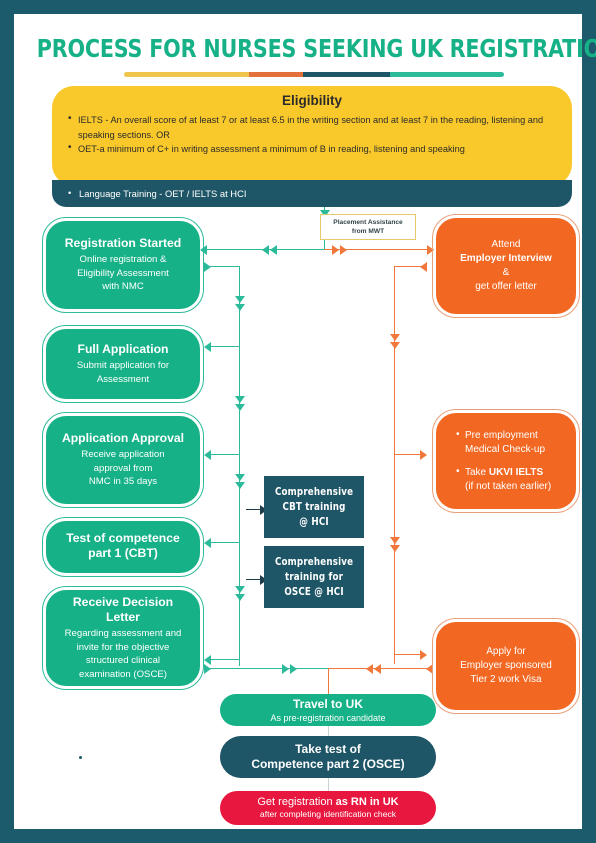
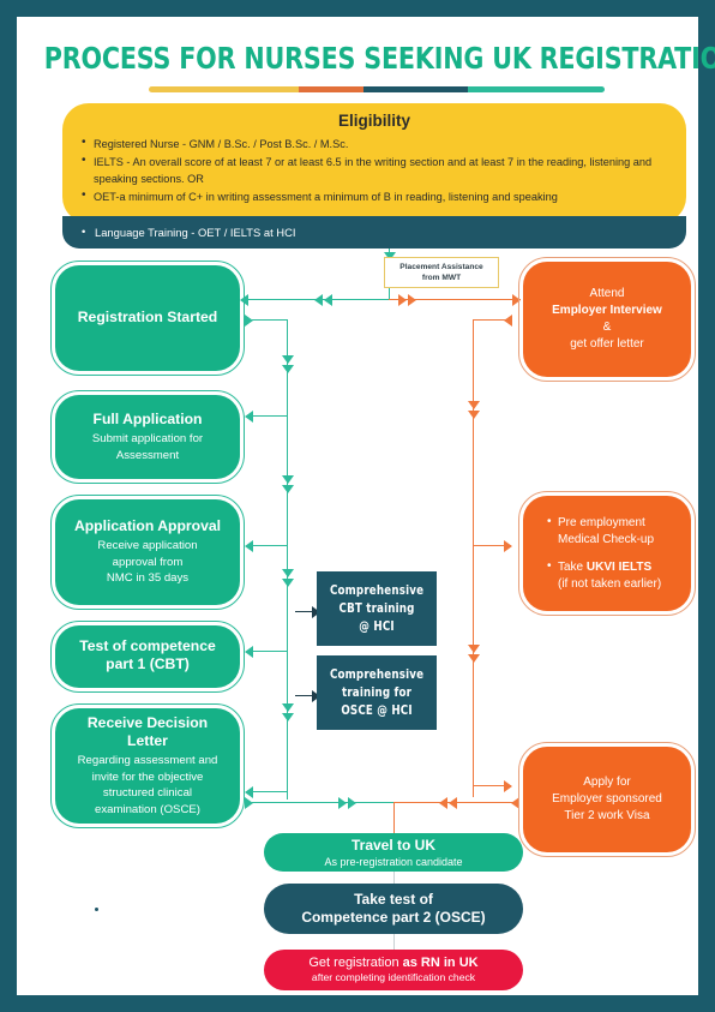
  PROCESS FOR NURSES SEEKING UK REGISTRATIO
  Eligibility
+ Registered Nurse - GNM / B.Sc. / Post B.Sc. / M.Sc.
  IELTS - An overall score of at least 7 or at least 6.5 in the writing section and at least 7 in the reading, listening and speaking sections. OR
  OET-a minimum of C+ in writing assessment a minimum of B in reading, listening and speaking
  Language Training - OET / IELTS at HCI
  Registration Started
- Online registration &
- Eligibility Assessment
- with NMC
  Full Application
  Submit application for
  Assessment
  Application Approval
  Receive application
  approval from
  NMC in 35 days
  Test of competence
  part 1 (CBT)
  Receive Decision
  Letter
  Regarding assessment and
  invite for the objective
  structured clinical
  examination (OSCE)
  Comprehensive
  CBT training
  @ HCI
  Comprehensive
  training for
  OSCE @ HCI
  Attend
  Employer Interview
  &
  get offer letter
  Pre employment
  Medical Check-up
  Take UKVI IELTS
  (if not taken earlier)
  Apply for
  Employer sponsored
  Tier 2 work Visa
  Travel to UK
  As pre-registration candidate
  Take test of
  Competence part 2 (OSCE)
  Get registration as RN in UK
  after completing identification check
